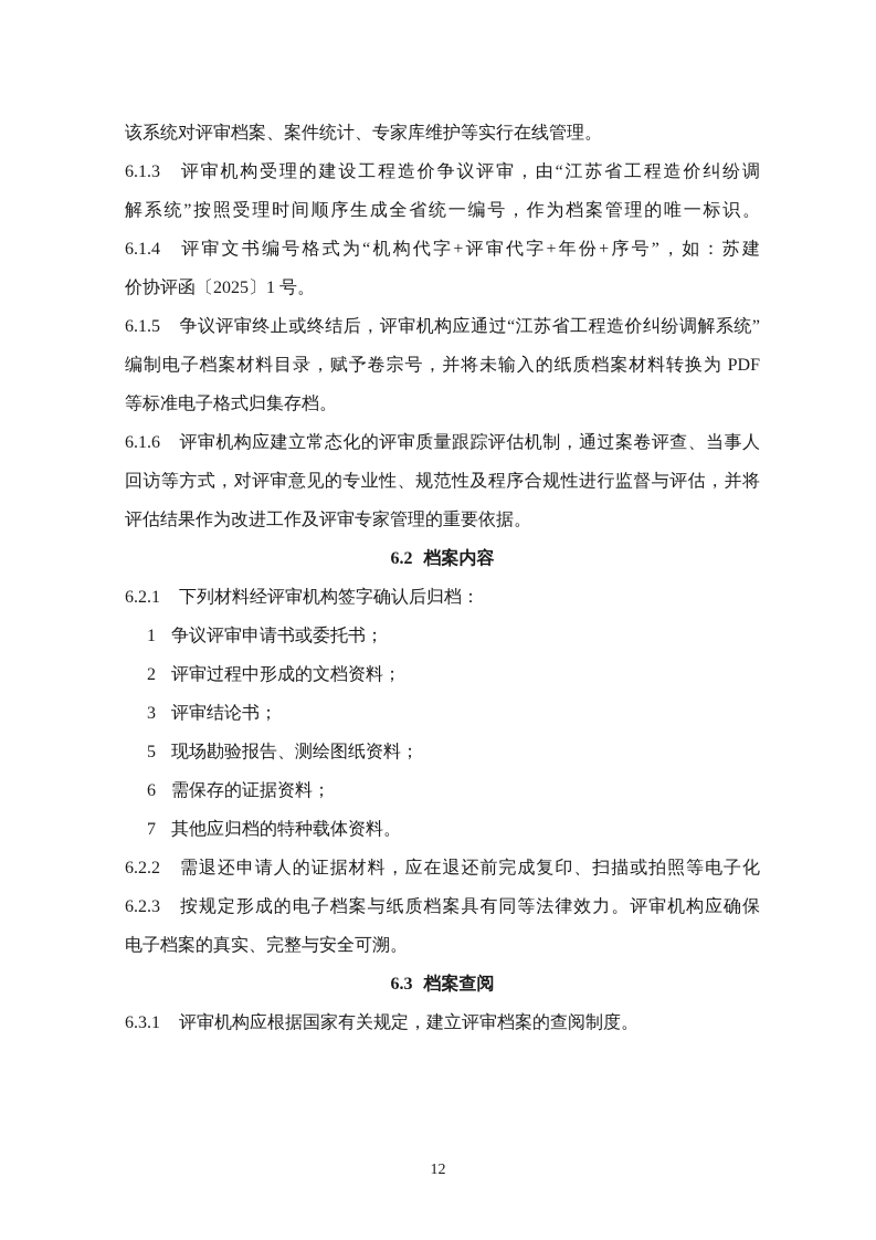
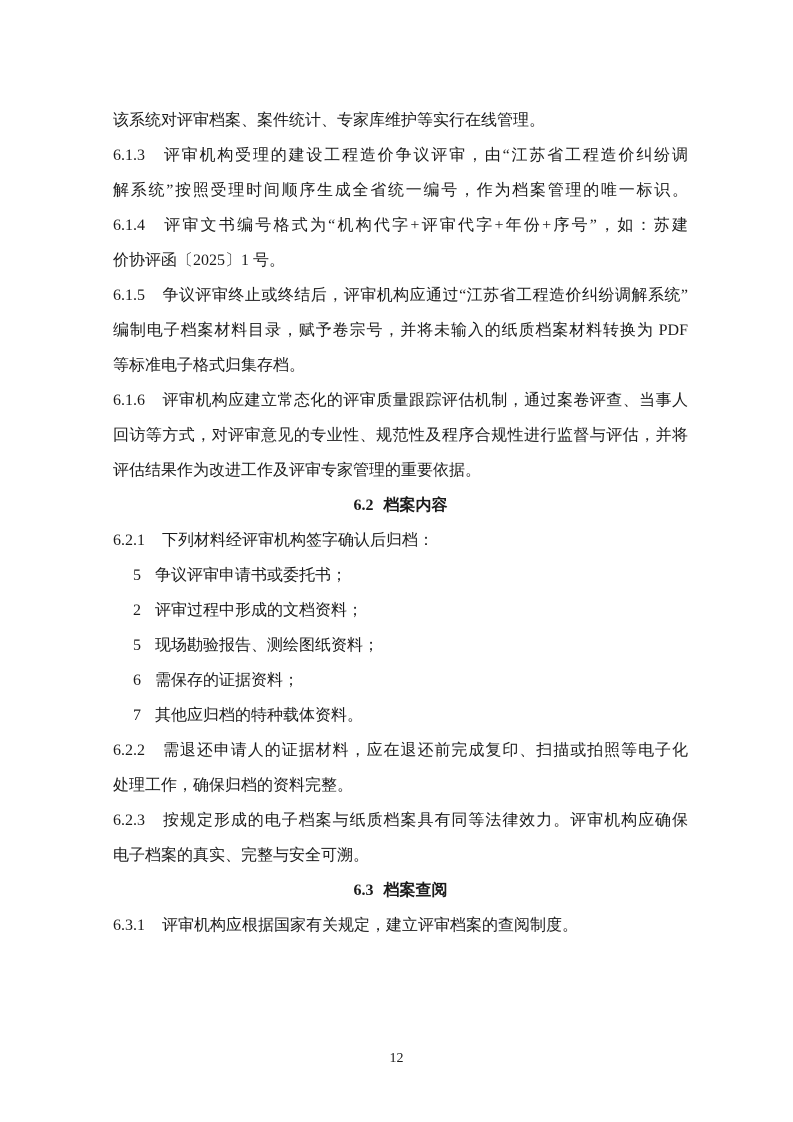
  该系统对评审档案、案件统计、专家库维护等实行在线管理。
  6.1.3 评审机构受理的建设工程造价争议评审，由“江苏省工程造价纠纷调
  解系统”按照受理时间顺序生成全省统一编号，作为档案管理的唯一标识。
  6.1.4 评审文书编号格式为“机构代字+评审代字+年份+序号”，如：苏建
  价协评函〔2025〕1 号。
  6.1.5 争议评审终止或终结后，评审机构应通过“江苏省工程造价纠纷调解系统”
  编制电子档案材料目录，赋予卷宗号，并将未输入的纸质档案材料转换为 PDF
  等标准电子格式归集存档。
  6.1.6 评审机构应建立常态化的评审质量跟踪评估机制，通过案卷评查、当事人
  回访等方式，对评审意见的专业性、规范性及程序合规性进行监督与评估，并将
  评估结果作为改进工作及评审专家管理的重要依据。
  6.2 档案内容
  6.2.1 下列材料经评审机构签字确认后归档：
- 1 争议评审申请书或委托书；
+ 5 争议评审申请书或委托书；
  2 评审过程中形成的文档资料；
- 3 评审结论书；
  5 现场勘验报告、测绘图纸资料；
  6 需保存的证据资料；
  7 其他应归档的特种载体资料。
  6.2.2 需退还申请人的证据材料，应在退还前完成复印、扫描或拍照等电子化
+ 处理工作，确保归档的资料完整。
  6.2.3 按规定形成的电子档案与纸质档案具有同等法律效力。评审机构应确保
  电子档案的真实、完整与安全可溯。
  6.3 档案查阅
  6.3.1 评审机构应根据国家有关规定，建立评审档案的查阅制度。
  12
